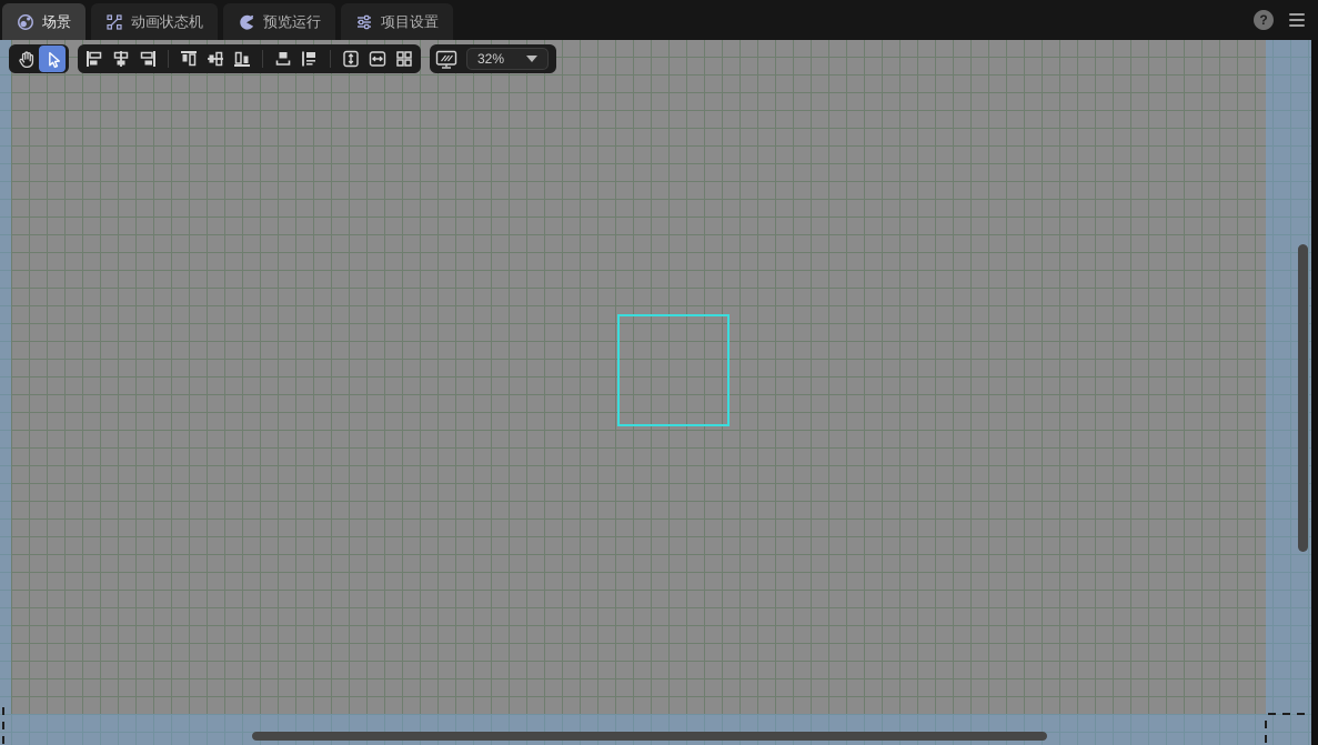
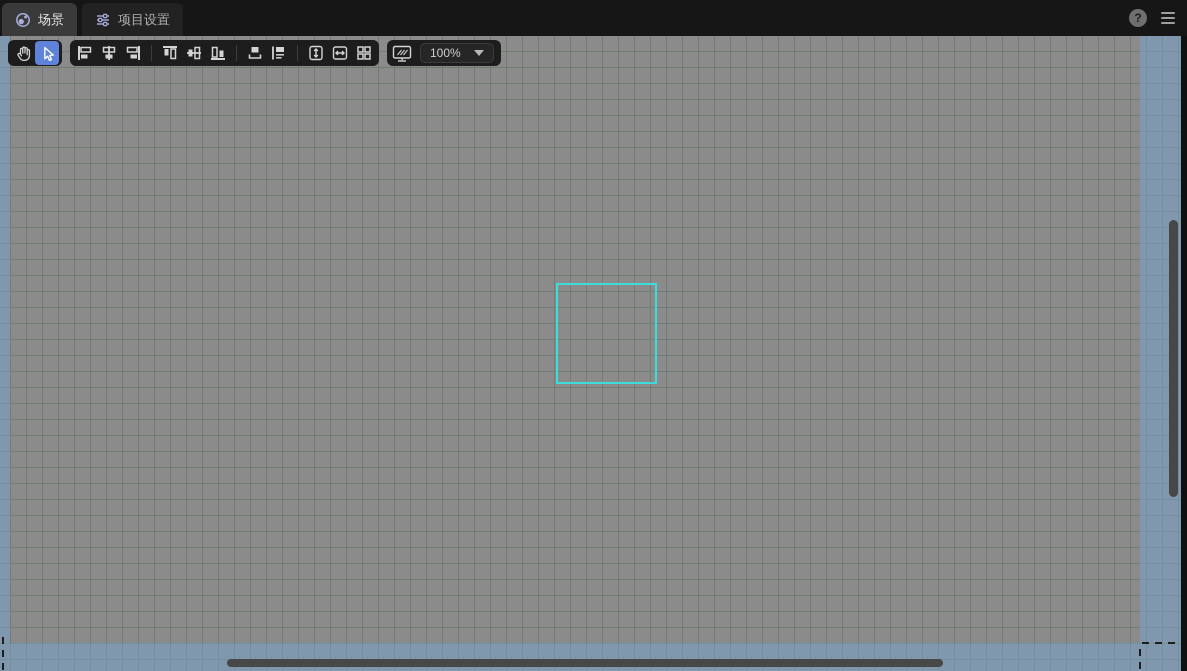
  场景
- 动画状态机
- 预览运行
  项目设置
  ?
- 32%
+ 100%
